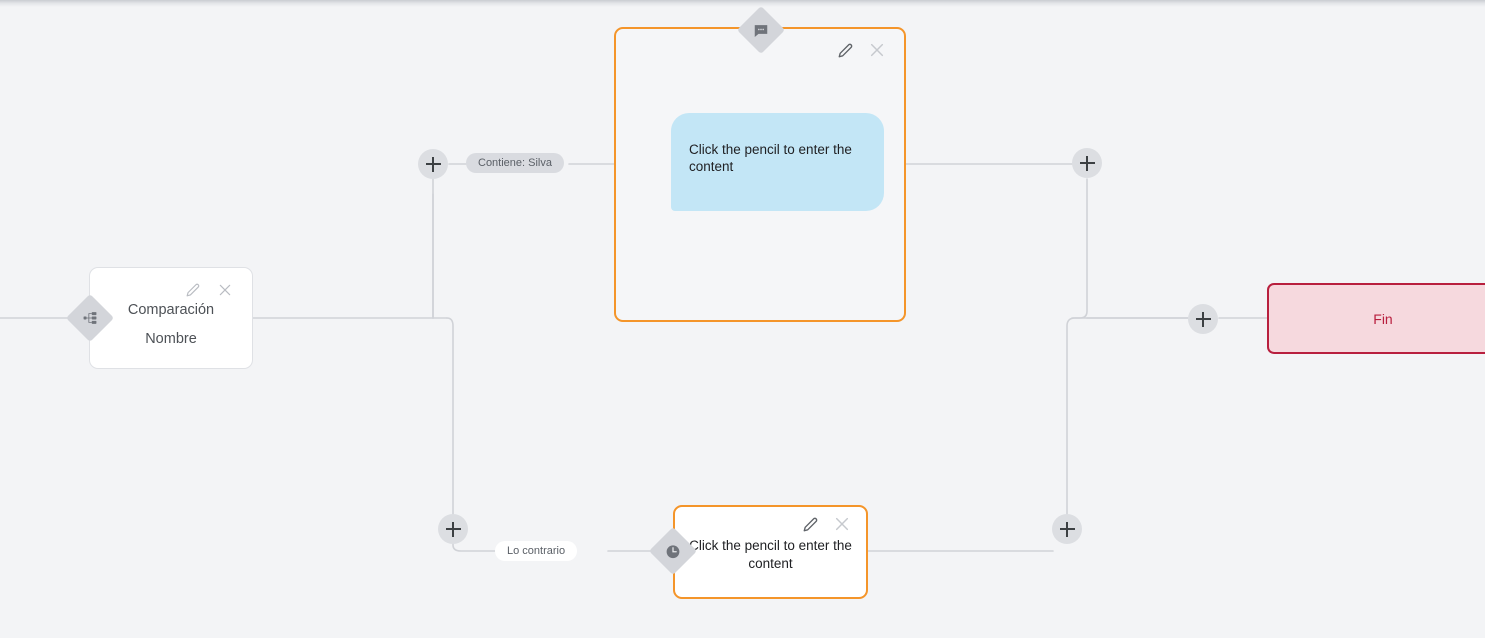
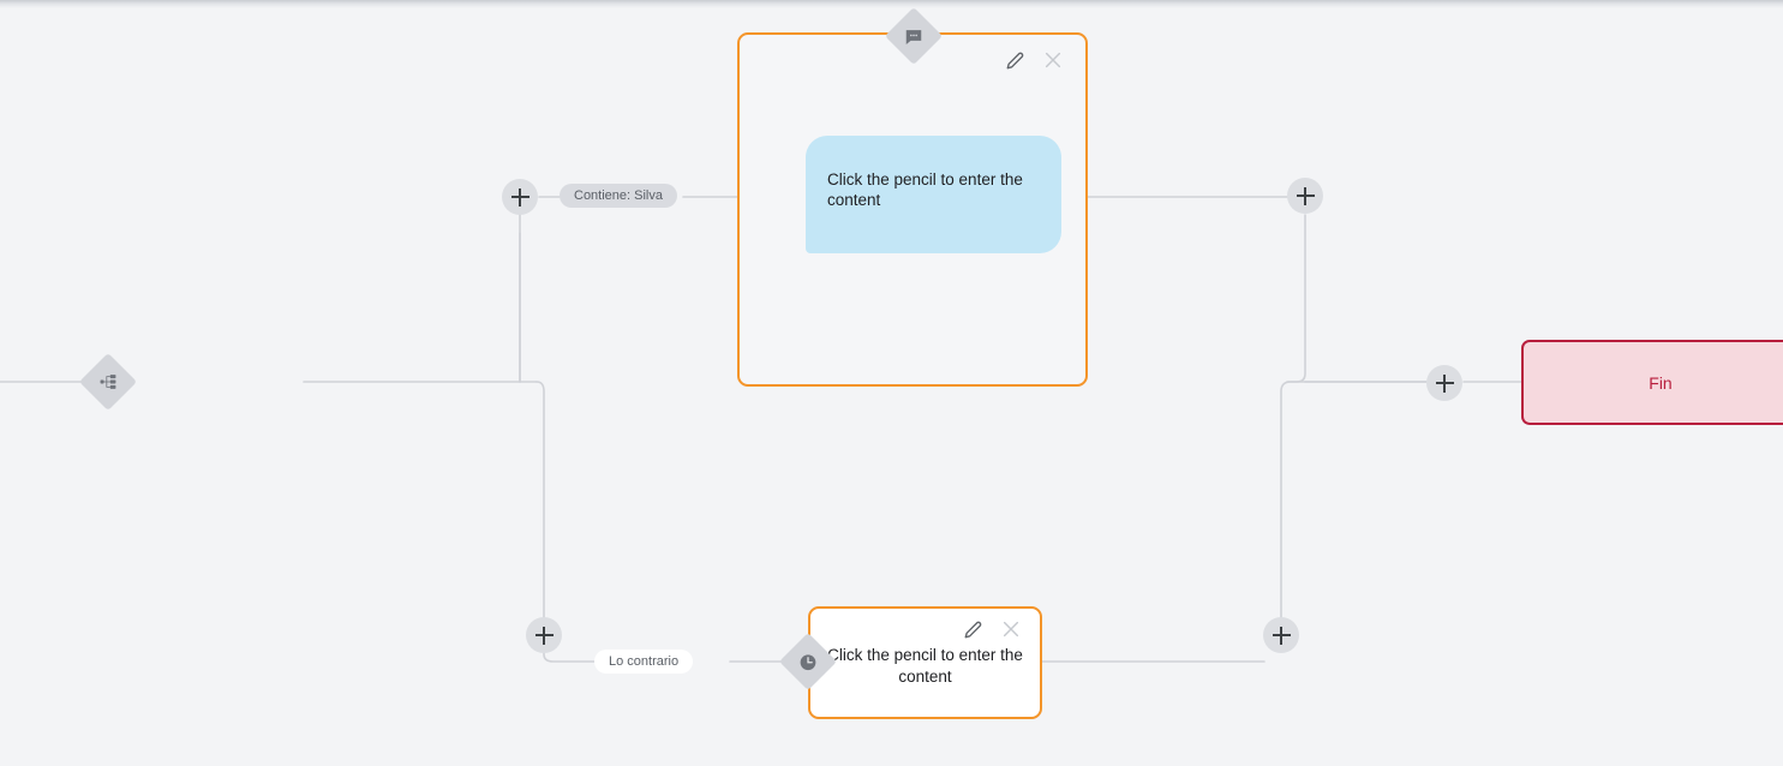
- Comparación
- Nombre
  Click the pencil to enter the content
  Click the pencil to enter the content
  Fin
  Contiene: Silva
  Lo contrario
